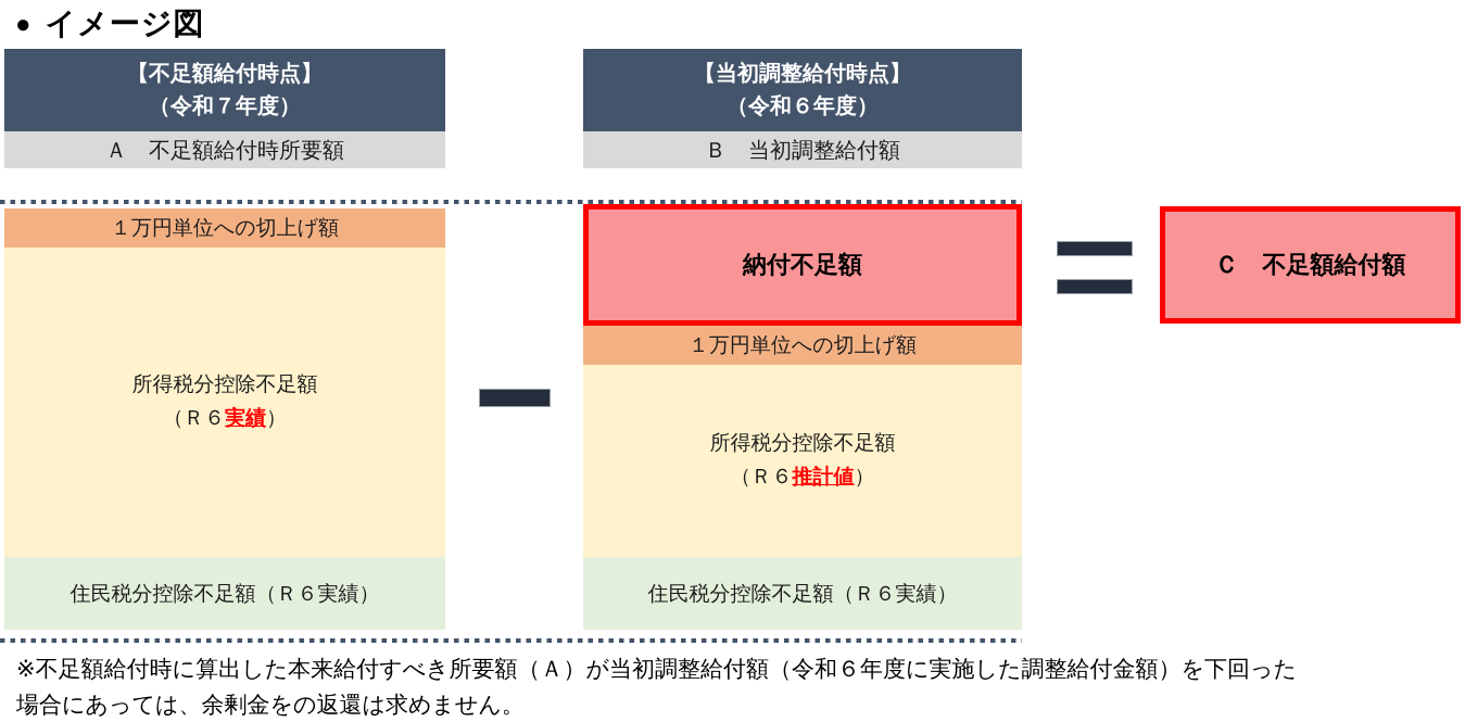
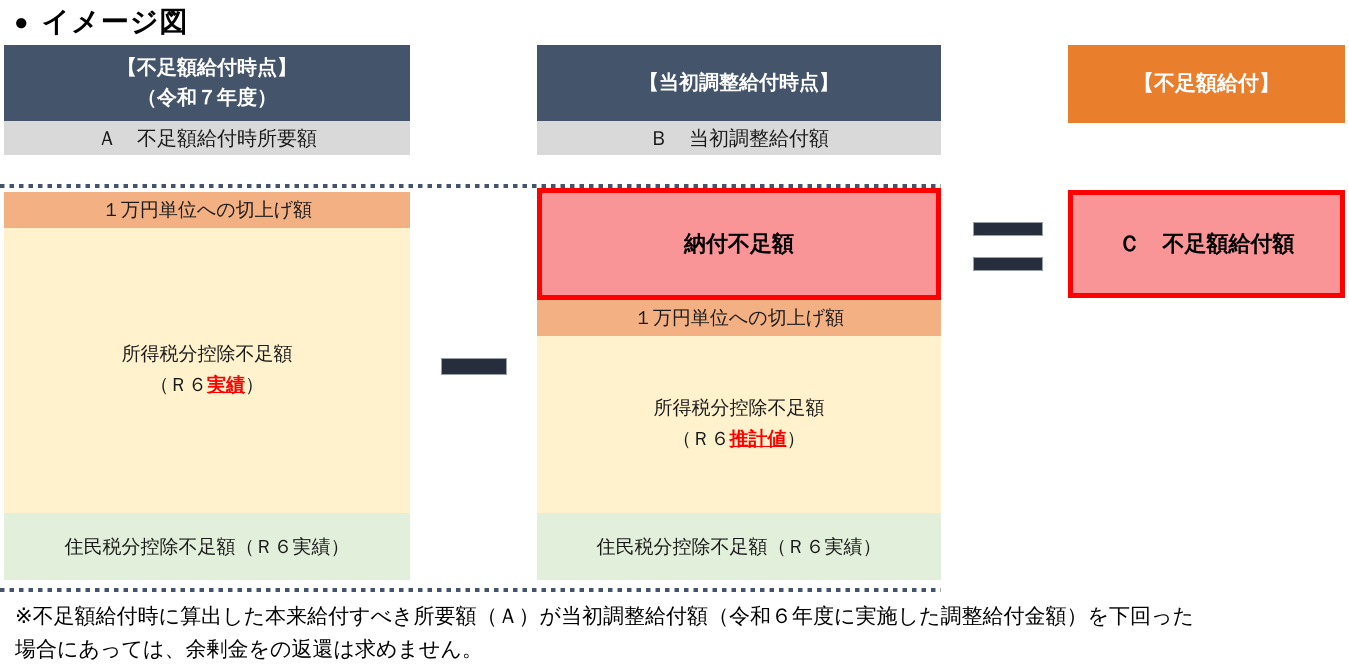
  ●
  イメージ図
  【不足額給付時点】
  （令和７年度）
  Ａ 不足額給付時所要額
  【当初調整給付時点】
- （令和６年度）
  Ｂ 当初調整給付額
+ 【不足額給付】
  １万円単位への切上げ額
  所得税分控除不足額
  （Ｒ６実績）
  住民税分控除不足額（Ｒ６実績）
  納付不足額
  １万円単位への切上げ額
  所得税分控除不足額
  （Ｒ６推計値）
  住民税分控除不足額（Ｒ６実績）
  Ｃ 不足額給付額
  ※不足額給付時に算出した本来給付すべき所要額（Ａ）が当初調整給付額（令和６年度に実施した調整給付金額）を下回った
  場合にあっては、余剰金をの返還は求めません。
